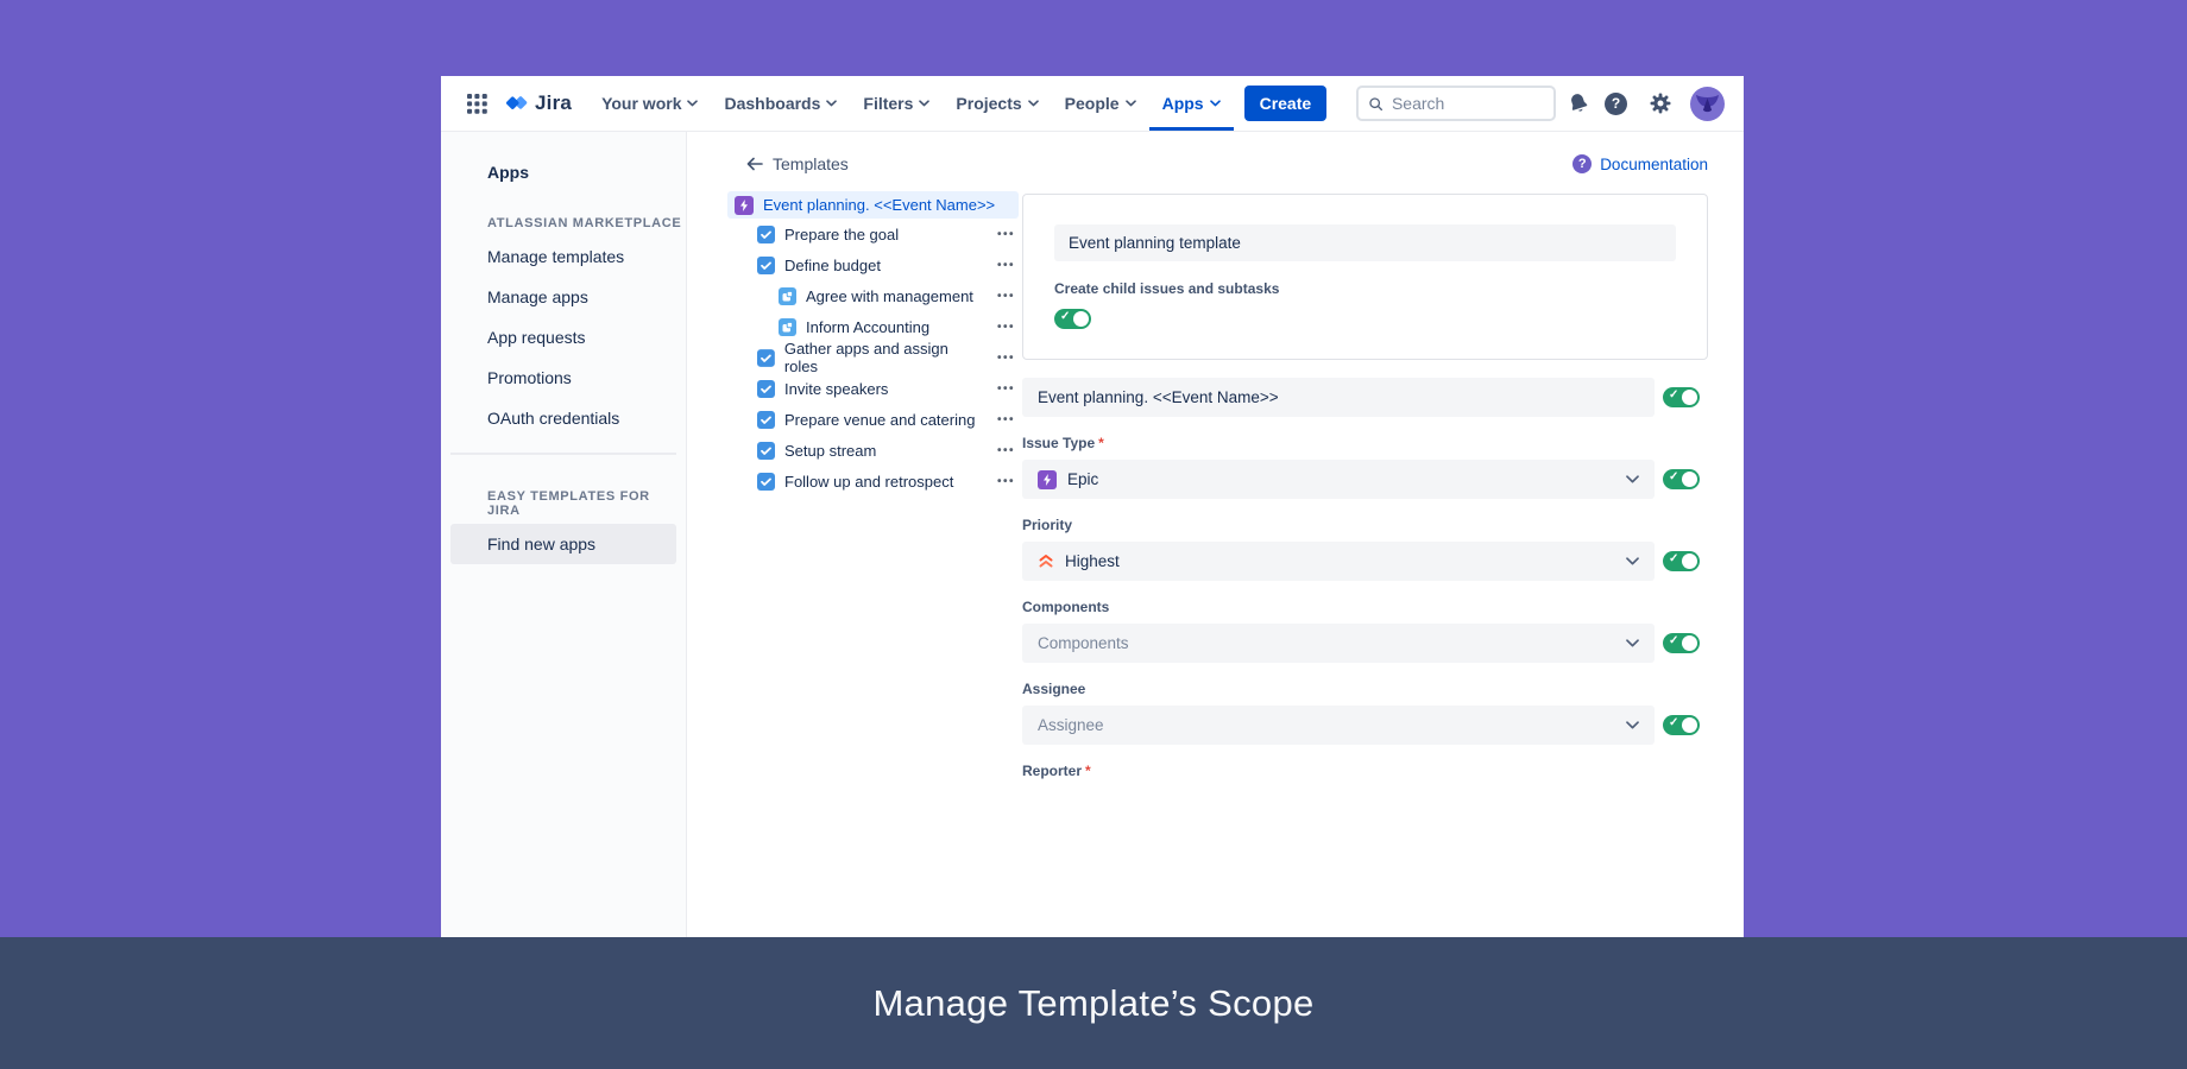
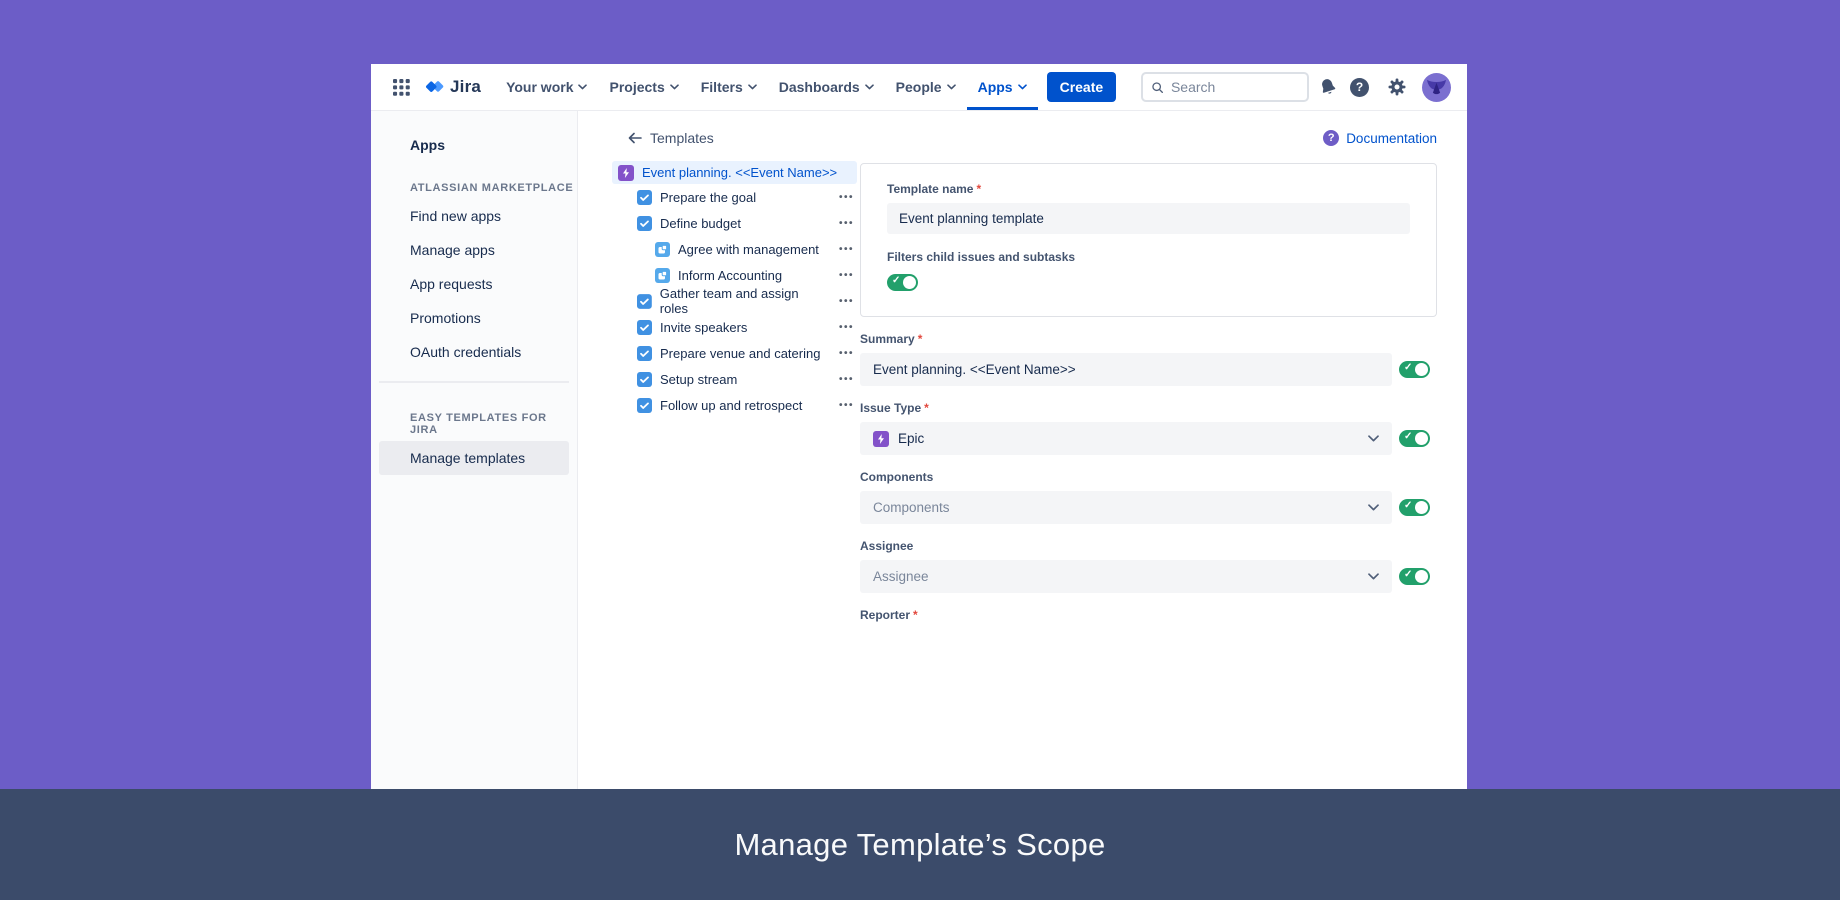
  Jira
  Your work
- Dashboards
+ Projects
  Filters
- Projects
+ Dashboards
  People
  Apps
  Create
  Search
  Apps
  ATLASSIAN MARKETPLACE
- Manage templates
+ Find new apps
  Manage apps
  App requests
  Promotions
  OAuth credentials
  EASY TEMPLATES FOR JIRA
- Find new apps
+ Manage templates
  Templates
  Event planning. <<Event Name>>
  Prepare the goal
  Define budget
  Agree with management
  Inform Accounting
- Gather apps and assign roles
+ Gather team and assign roles
  Invite speakers
  Prepare venue and catering
  Setup stream
  Follow up and retrospect
  Documentation
+ Template name
  Event planning template
- Create child issues and subtasks
+ Filters child issues and subtasks
+ Summary
  Event planning. <<Event Name>>
  Issue Type
  Epic
- Priority
- Highest
  Components
  Components
  Assignee
  Assignee
  Reporter
  Manage Template’s Scope
